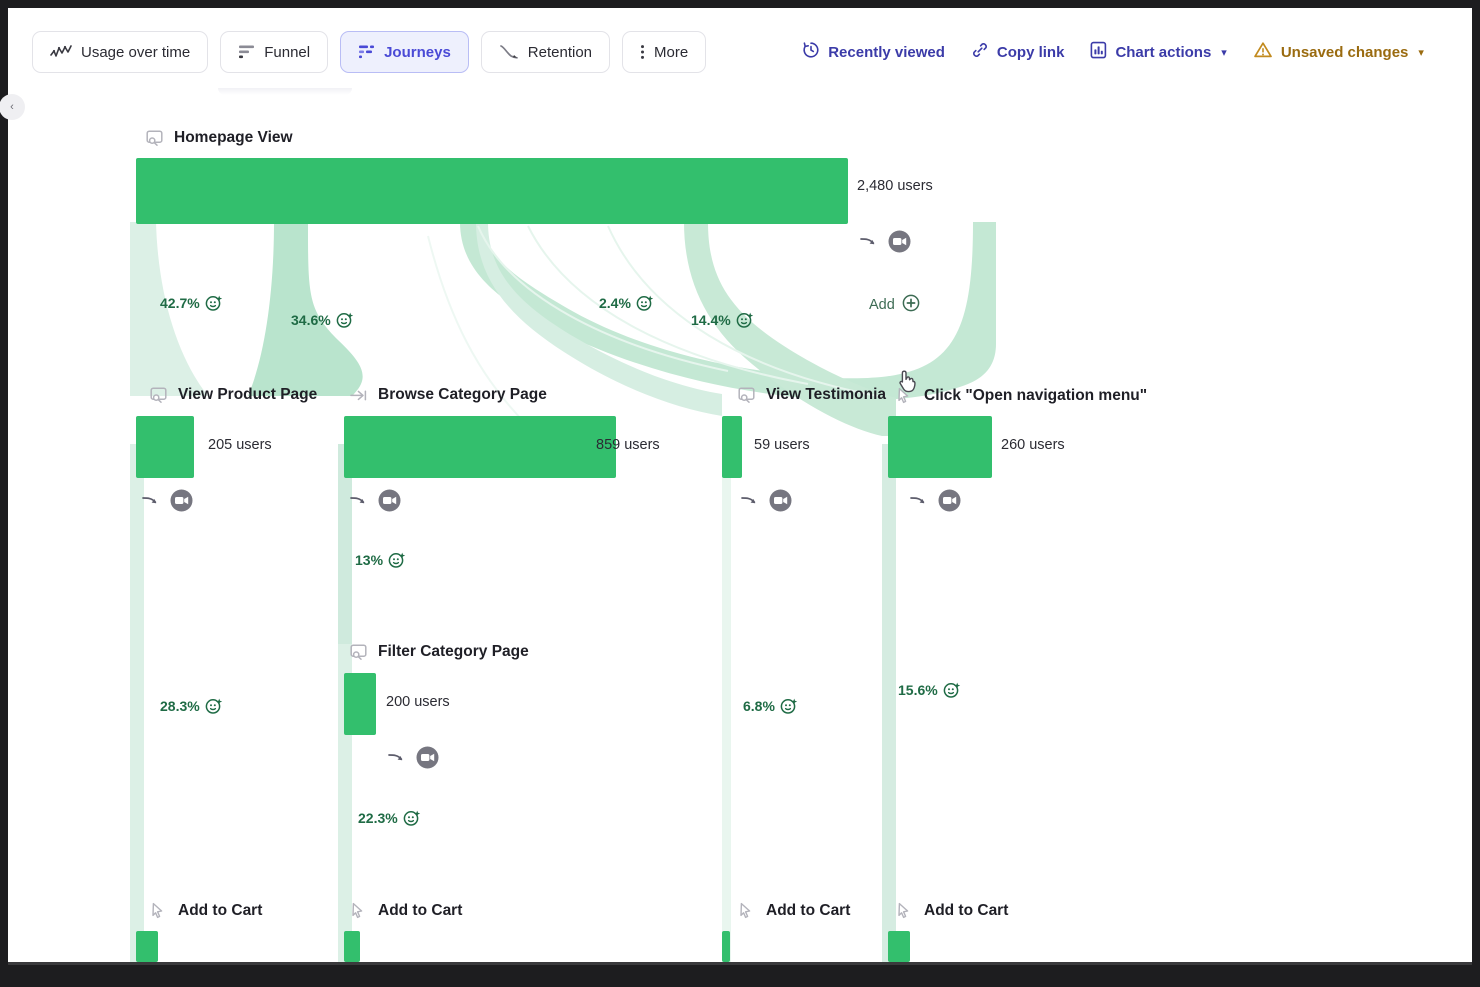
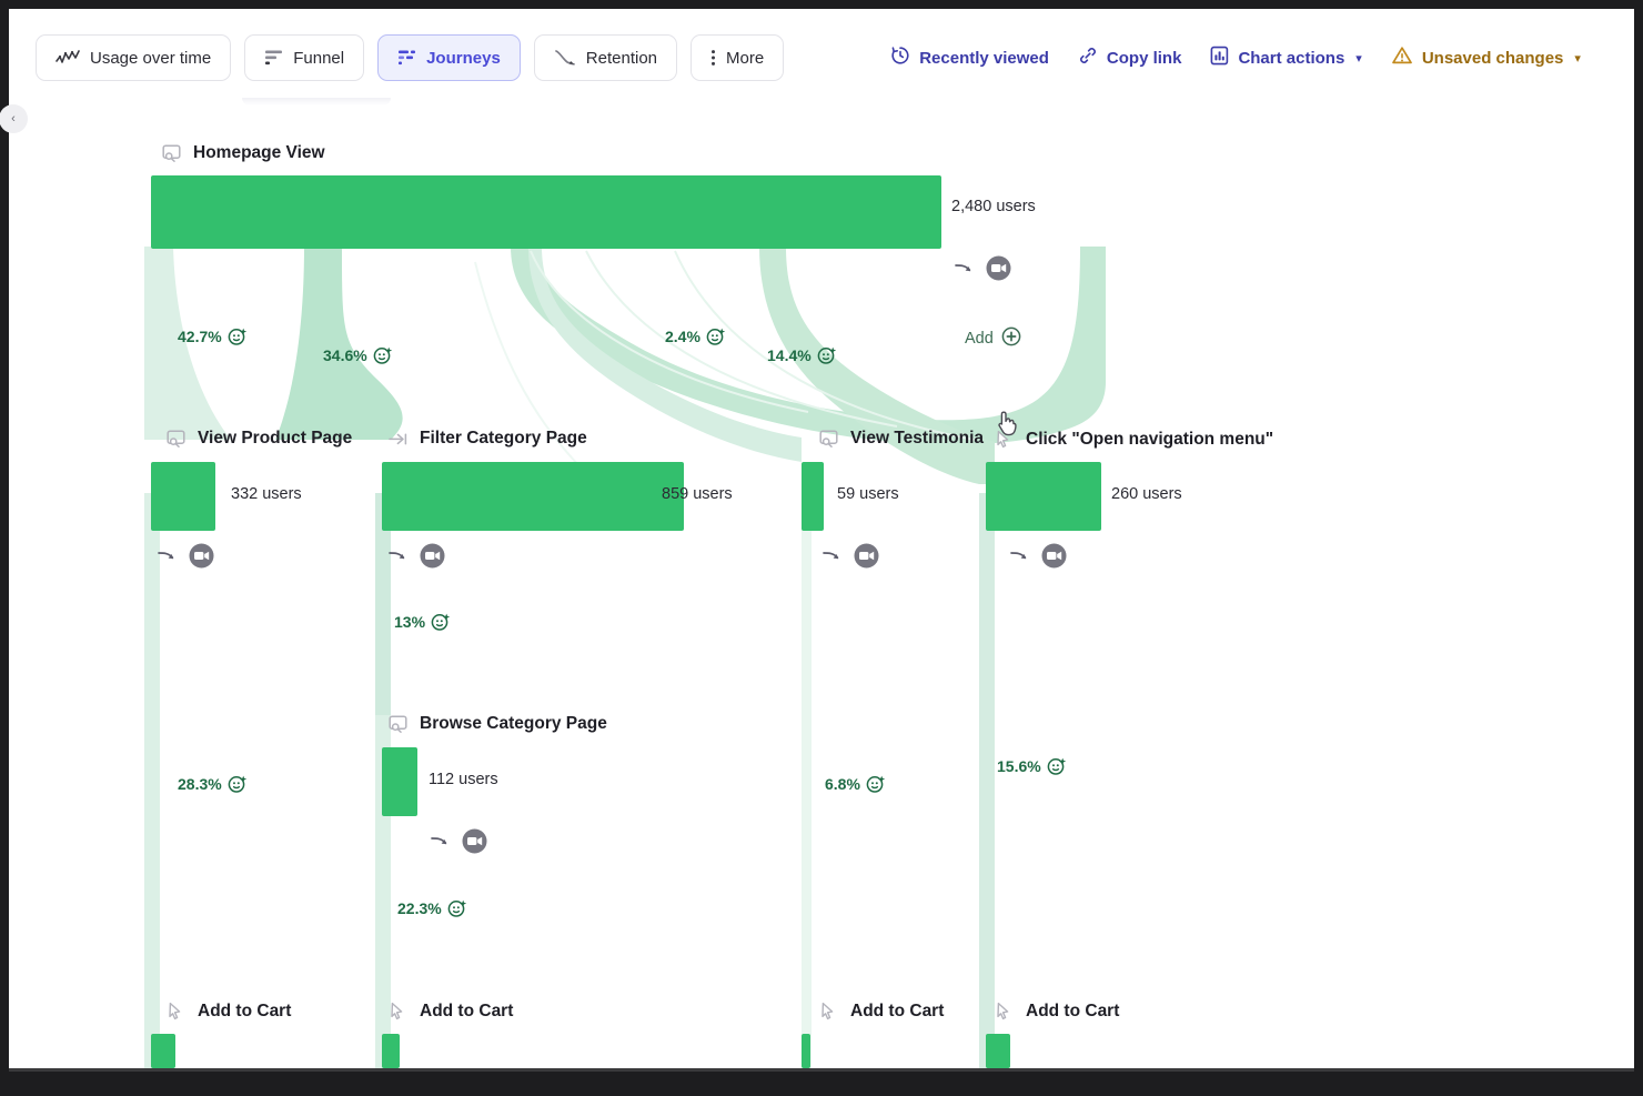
  Usage over time
  Funnel
  Journeys
  Retention
  More
  Recently viewed
  Copy link
  Chart actions
  ▾
  Unsaved changes
  ▾
  ‹
  Homepage View
  2,480 users
  Add
  42.7%
  34.6%
  2.4%
  14.4%
  View Product Page
- 205 users
+ 332 users
- Browse Category Page
+ Filter Category Page
  859 users
  View Testimonia
  59 users
  Click "Open navigation menu"
  260 users
  13%
- Filter Category Page
+ Browse Category Page
- 200 users
+ 112 users
  28.3%
  22.3%
  6.8%
  15.6%
  Add to Cart
  Add to Cart
  Add to Cart
  Add to Cart
